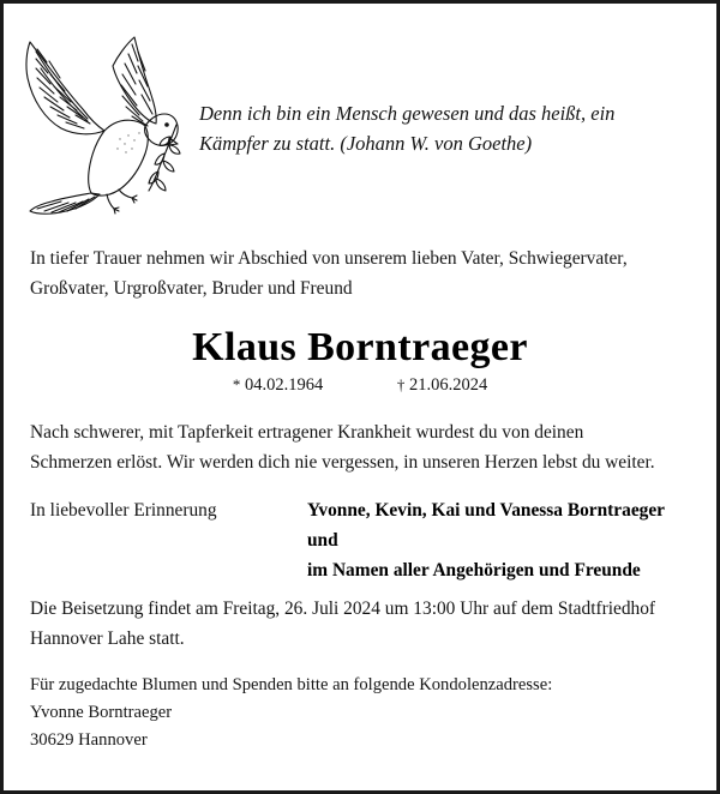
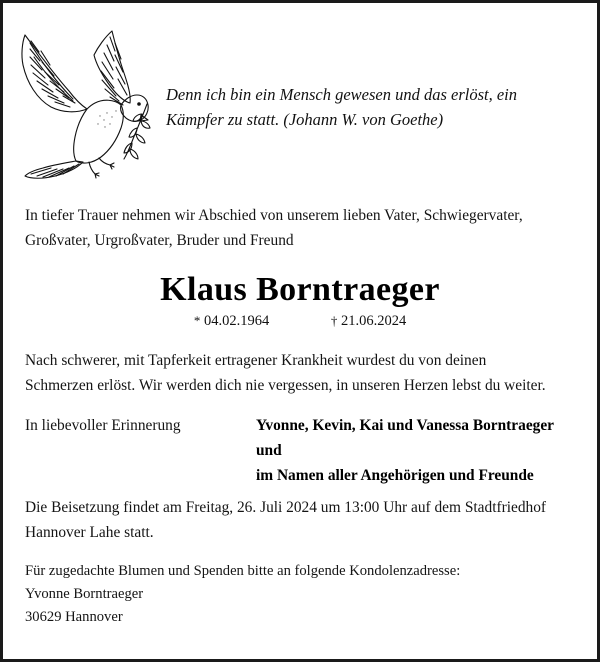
- Denn ich bin ein Mensch gewesen und das heißt, ein
+ Denn ich bin ein Mensch gewesen und das erlöst, ein
  Kämpfer zu statt. (Johann W. von Goethe)
  In tiefer Trauer nehmen wir Abschied von unserem lieben Vater, Schwiegervater,
  Großvater, Urgroßvater, Bruder und Freund
  Klaus Borntraeger
  * 04.02.1964 † 21.06.2024
  Nach schwerer, mit Tapferkeit ertragener Krankheit wurdest du von deinen
  Schmerzen erlöst. Wir werden dich nie vergessen, in unseren Herzen lebst du weiter.
  In liebevoller Erinnerung
  Yvonne, Kevin, Kai und Vanessa Borntraeger
  und
  im Namen aller Angehörigen und Freunde
  Die Beisetzung findet am Freitag, 26. Juli 2024 um 13:00 Uhr auf dem Stadtfriedhof
  Hannover Lahe statt.
  Für zugedachte Blumen und Spenden bitte an folgende Kondolenzadresse:
  Yvonne Borntraeger
  30629 Hannover
